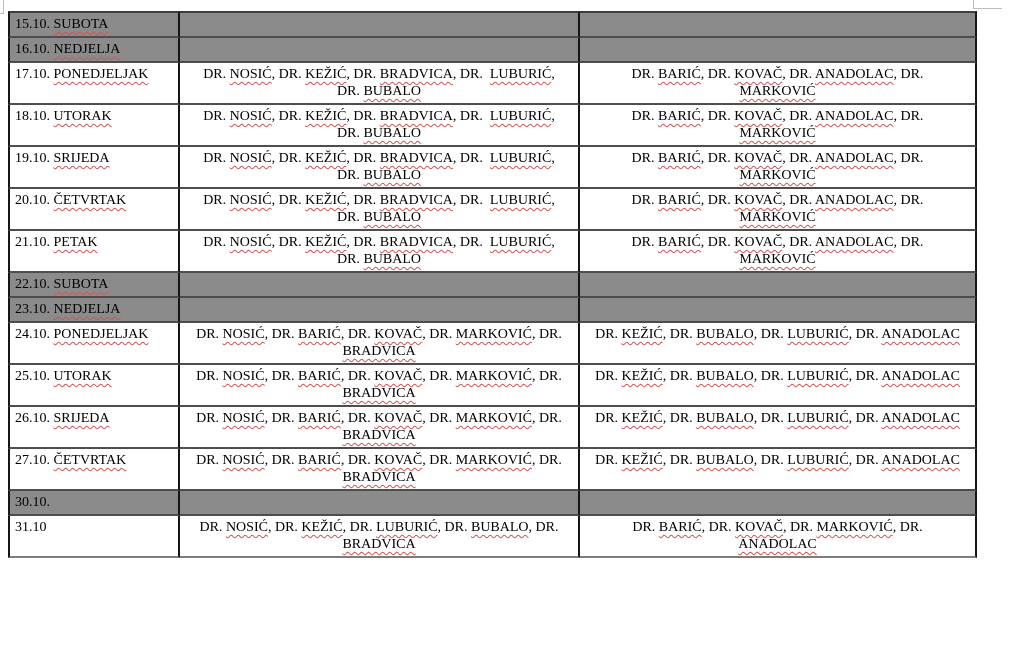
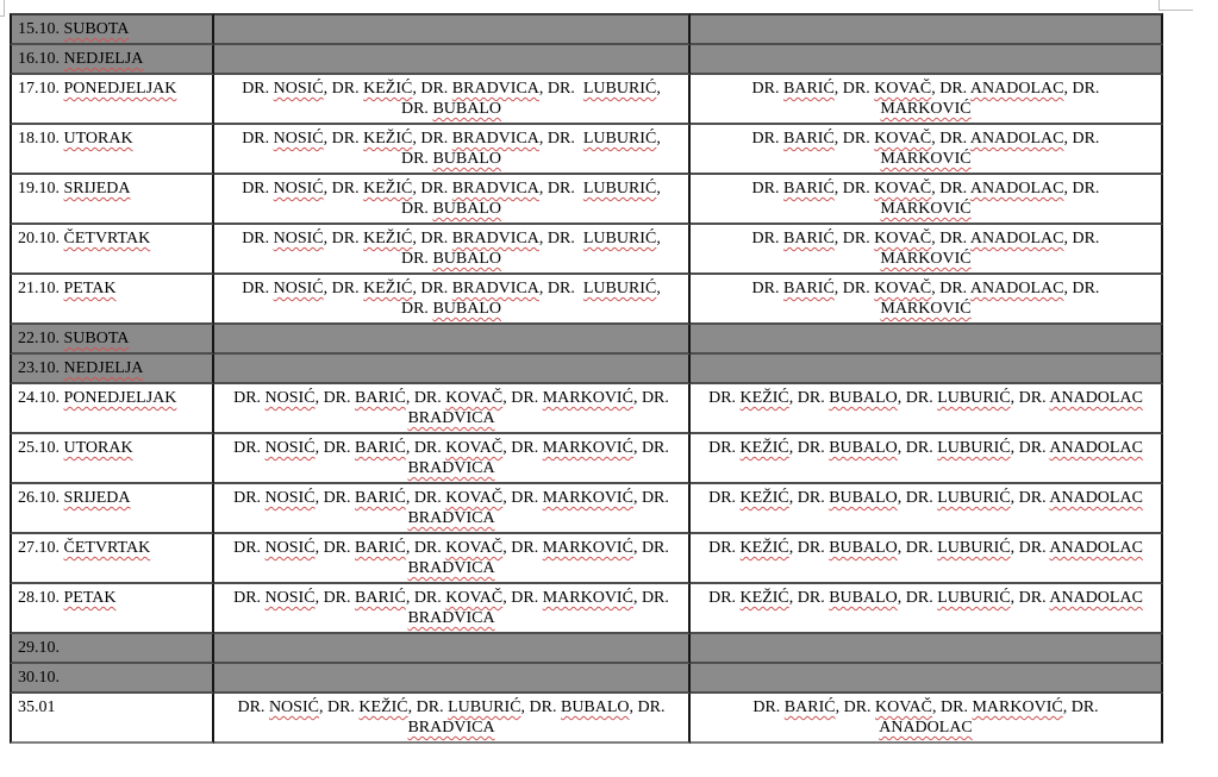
  15.10. SUBOTA
  16.10. NEDJELJA
  17.10. PONEDJELJAK	DR. NOSIĆ, DR. KEŽIĆ, DR. BRADVICA, DR. LUBURIĆ, DR. BUBALO	DR. BARIĆ, DR. KOVAČ, DR. ANADOLAC, DR. MARKOVIĆ
  18.10. UTORAK	DR. NOSIĆ, DR. KEŽIĆ, DR. BRADVICA, DR. LUBURIĆ, DR. BUBALO	DR. BARIĆ, DR. KOVAČ, DR. ANADOLAC, DR. MARKOVIĆ
  19.10. SRIJEDA	DR. NOSIĆ, DR. KEŽIĆ, DR. BRADVICA, DR. LUBURIĆ, DR. BUBALO	DR. BARIĆ, DR. KOVAČ, DR. ANADOLAC, DR. MARKOVIĆ
  20.10. ČETVRTAK	DR. NOSIĆ, DR. KEŽIĆ, DR. BRADVICA, DR. LUBURIĆ, DR. BUBALO	DR. BARIĆ, DR. KOVAČ, DR. ANADOLAC, DR. MARKOVIĆ
  21.10. PETAK	DR. NOSIĆ, DR. KEŽIĆ, DR. BRADVICA, DR. LUBURIĆ, DR. BUBALO	DR. BARIĆ, DR. KOVAČ, DR. ANADOLAC, DR. MARKOVIĆ
  22.10. SUBOTA
  23.10. NEDJELJA
  24.10. PONEDJELJAK	DR. NOSIĆ, DR. BARIĆ, DR. KOVAČ, DR. MARKOVIĆ, DR. BRADVICA	DR. KEŽIĆ, DR. BUBALO, DR. LUBURIĆ, DR. ANADOLAC
  25.10. UTORAK	DR. NOSIĆ, DR. BARIĆ, DR. KOVAČ, DR. MARKOVIĆ, DR. BRADVICA	DR. KEŽIĆ, DR. BUBALO, DR. LUBURIĆ, DR. ANADOLAC
  26.10. SRIJEDA	DR. NOSIĆ, DR. BARIĆ, DR. KOVAČ, DR. MARKOVIĆ, DR. BRADVICA	DR. KEŽIĆ, DR. BUBALO, DR. LUBURIĆ, DR. ANADOLAC
  27.10. ČETVRTAK	DR. NOSIĆ, DR. BARIĆ, DR. KOVAČ, DR. MARKOVIĆ, DR. BRADVICA	DR. KEŽIĆ, DR. BUBALO, DR. LUBURIĆ, DR. ANADOLAC
+ 28.10. PETAK	DR. NOSIĆ, DR. BARIĆ, DR. KOVAČ, DR. MARKOVIĆ, DR. BRADVICA	DR. KEŽIĆ, DR. BUBALO, DR. LUBURIĆ, DR. ANADOLAC
+ 29.10.
  30.10.
- 31.10	DR. NOSIĆ, DR. KEŽIĆ, DR. LUBURIĆ, DR. BUBALO, DR. BRADVICA	DR. BARIĆ, DR. KOVAČ, DR. MARKOVIĆ, DR. ANADOLAC
+ 35.01	DR. NOSIĆ, DR. KEŽIĆ, DR. LUBURIĆ, DR. BUBALO, DR. BRADVICA	DR. BARIĆ, DR. KOVAČ, DR. MARKOVIĆ, DR. ANADOLAC
